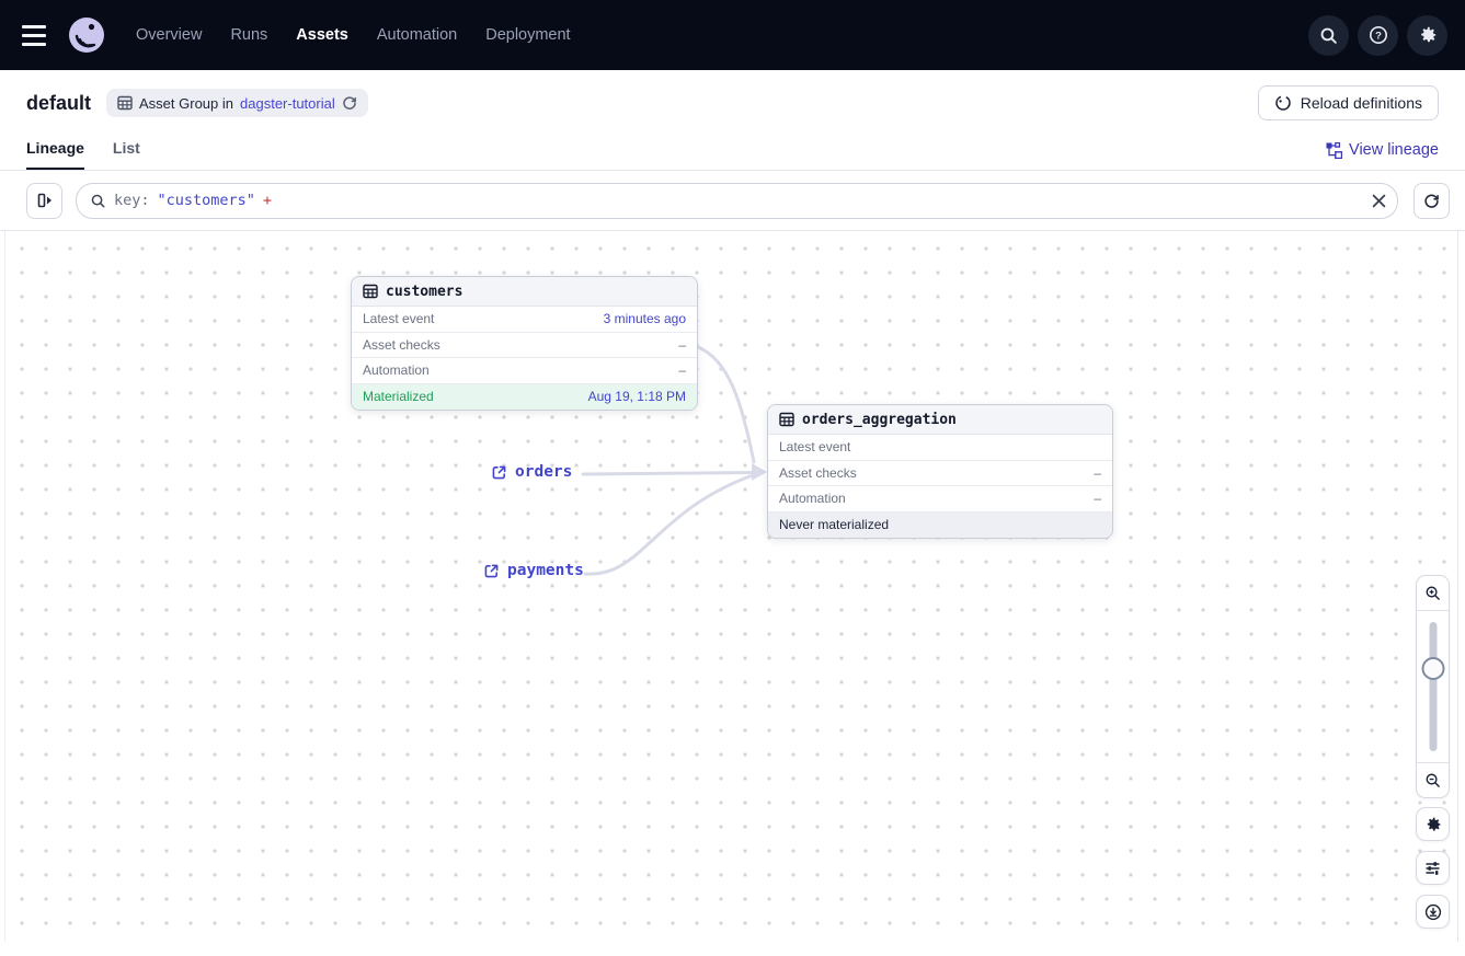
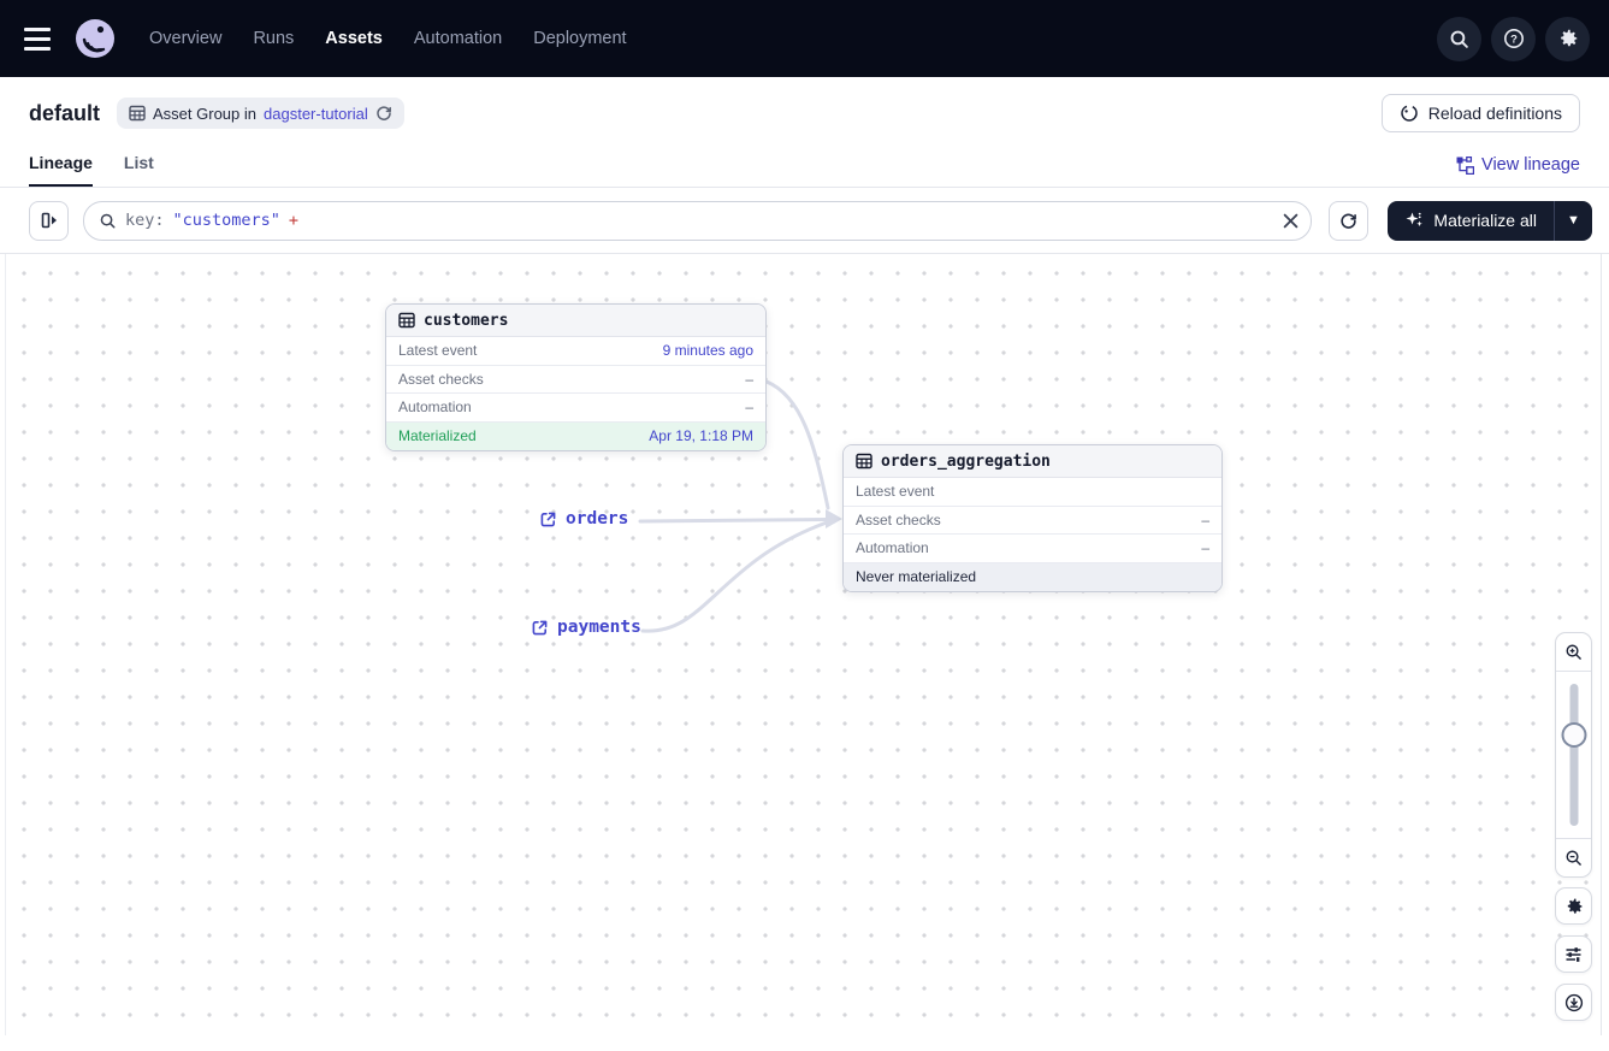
  Overview
  Runs
  Assets
  Automation
  Deployment
  ?
  default
  Asset Group in
  dagster-tutorial
  Reload definitions
  Lineage
  List
  View lineage
  key:
  "customers"
  +
+ Materialize all
+ ▼
  customers
  Latest event
- 3 minutes ago
+ 9 minutes ago
  Asset checks
  –
  Automation
  –
  Materialized
- Aug 19, 1:18 PM
+ Apr 19, 1:18 PM
  orders_aggregation
  Latest event
  Asset checks
  –
  Automation
  –
  Never materialized
  orders
  payments
